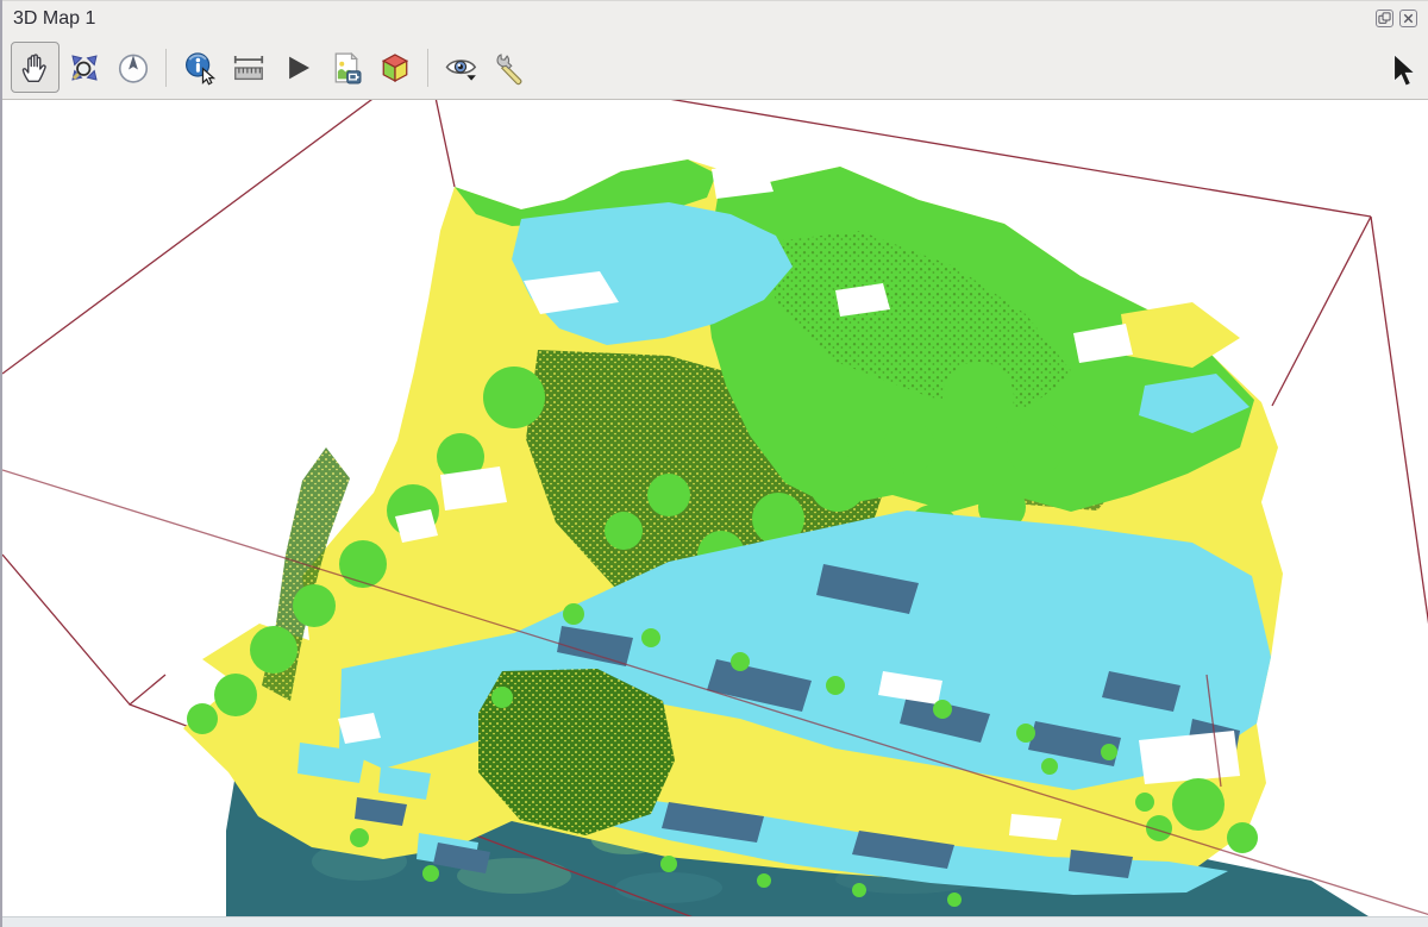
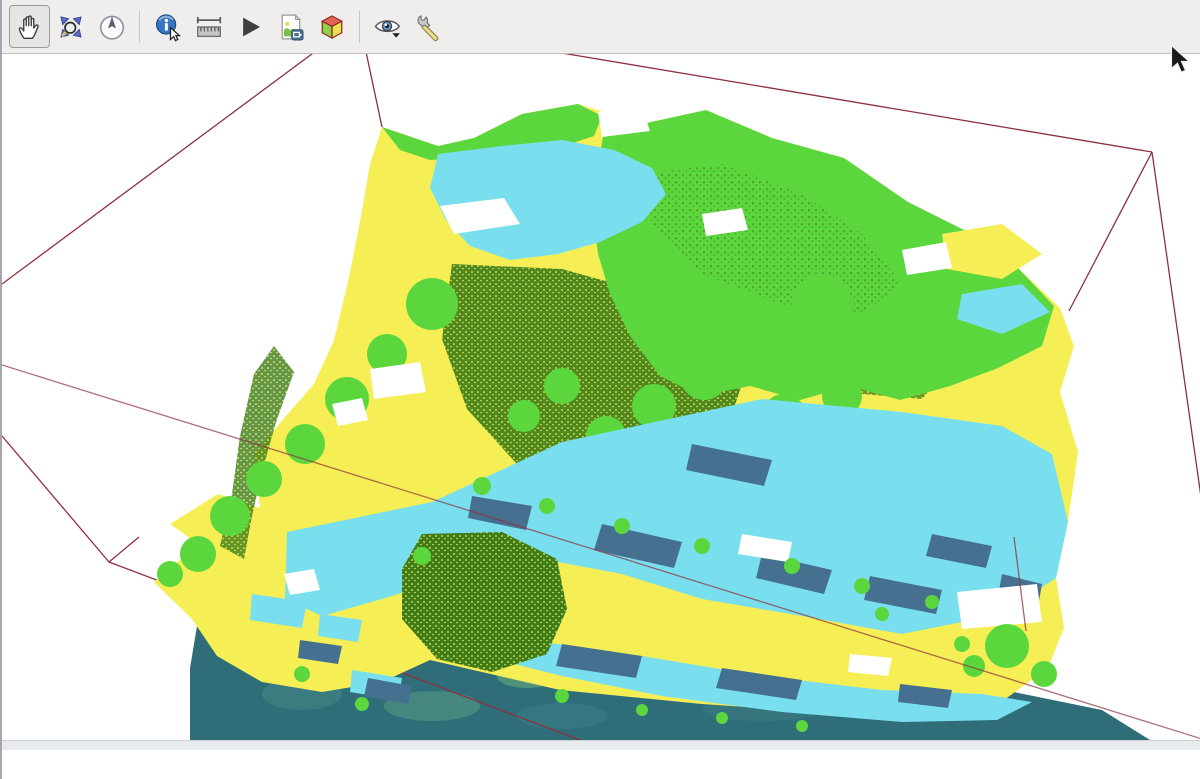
- 3D Map 1
